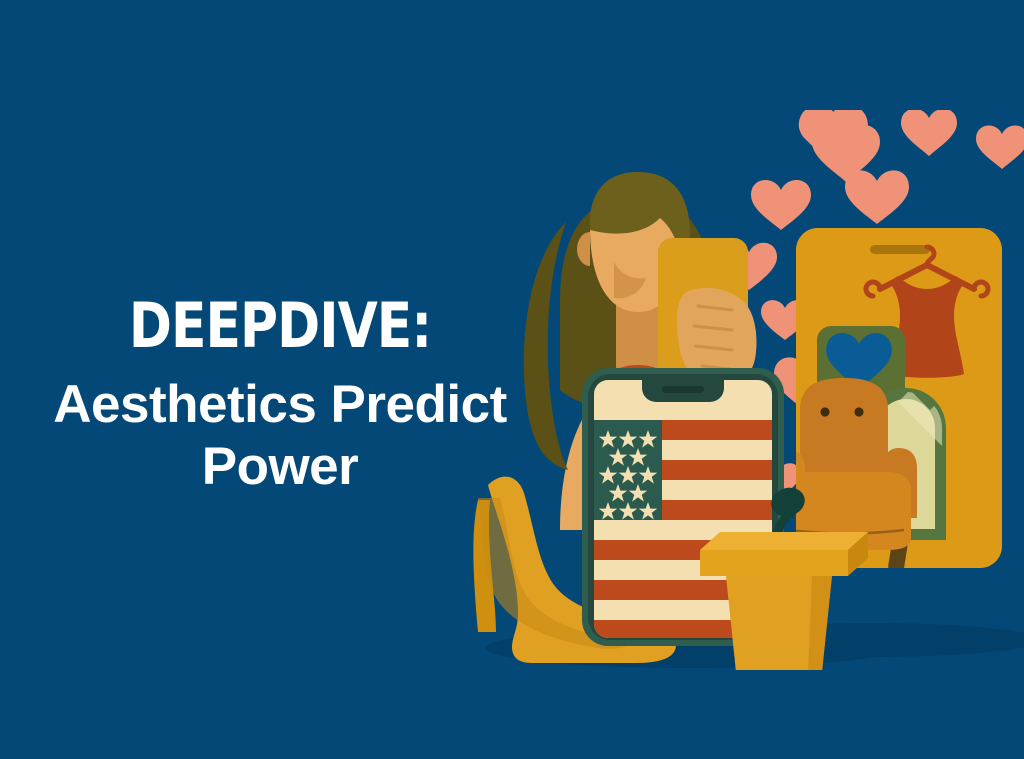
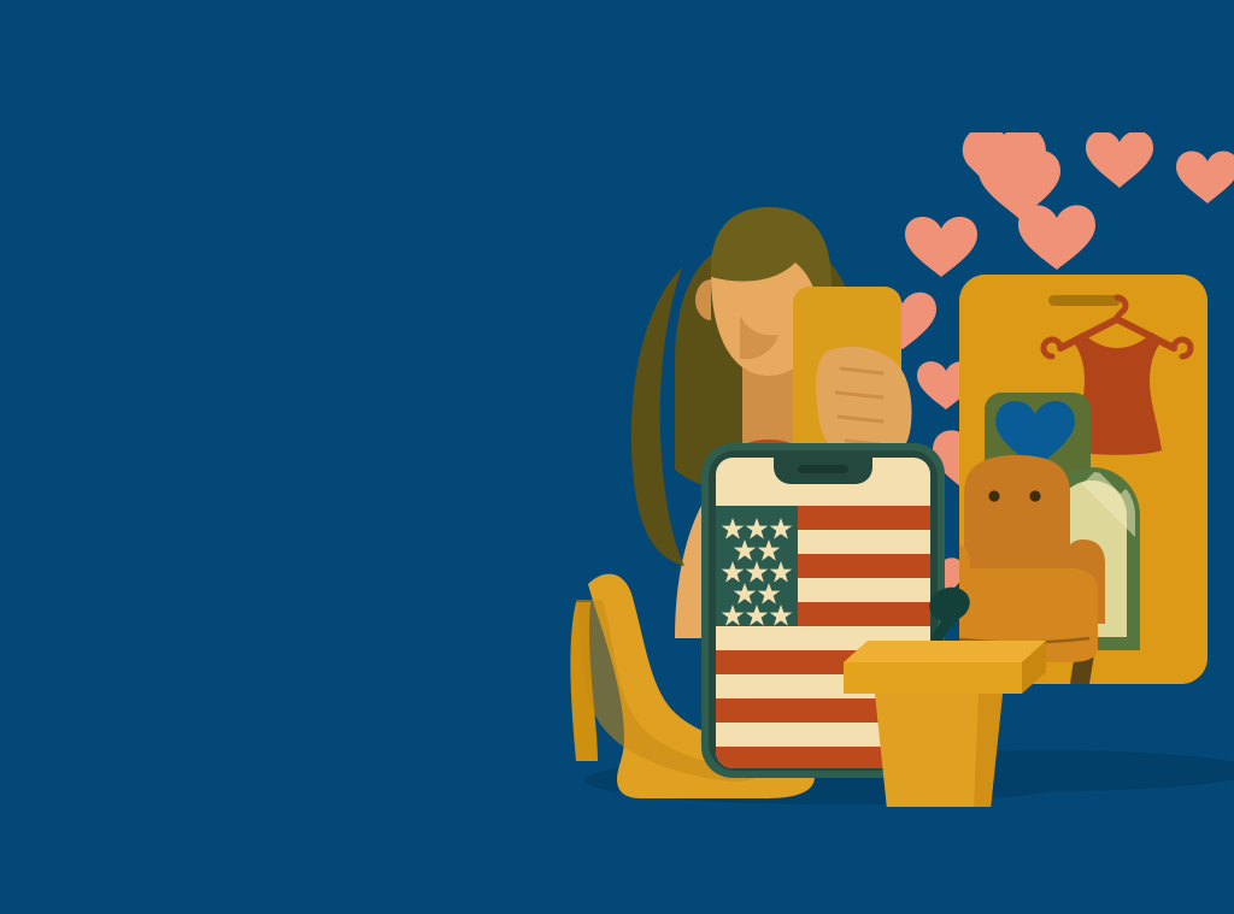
- DEEPDIVE:
- Aesthetics Predict Power
